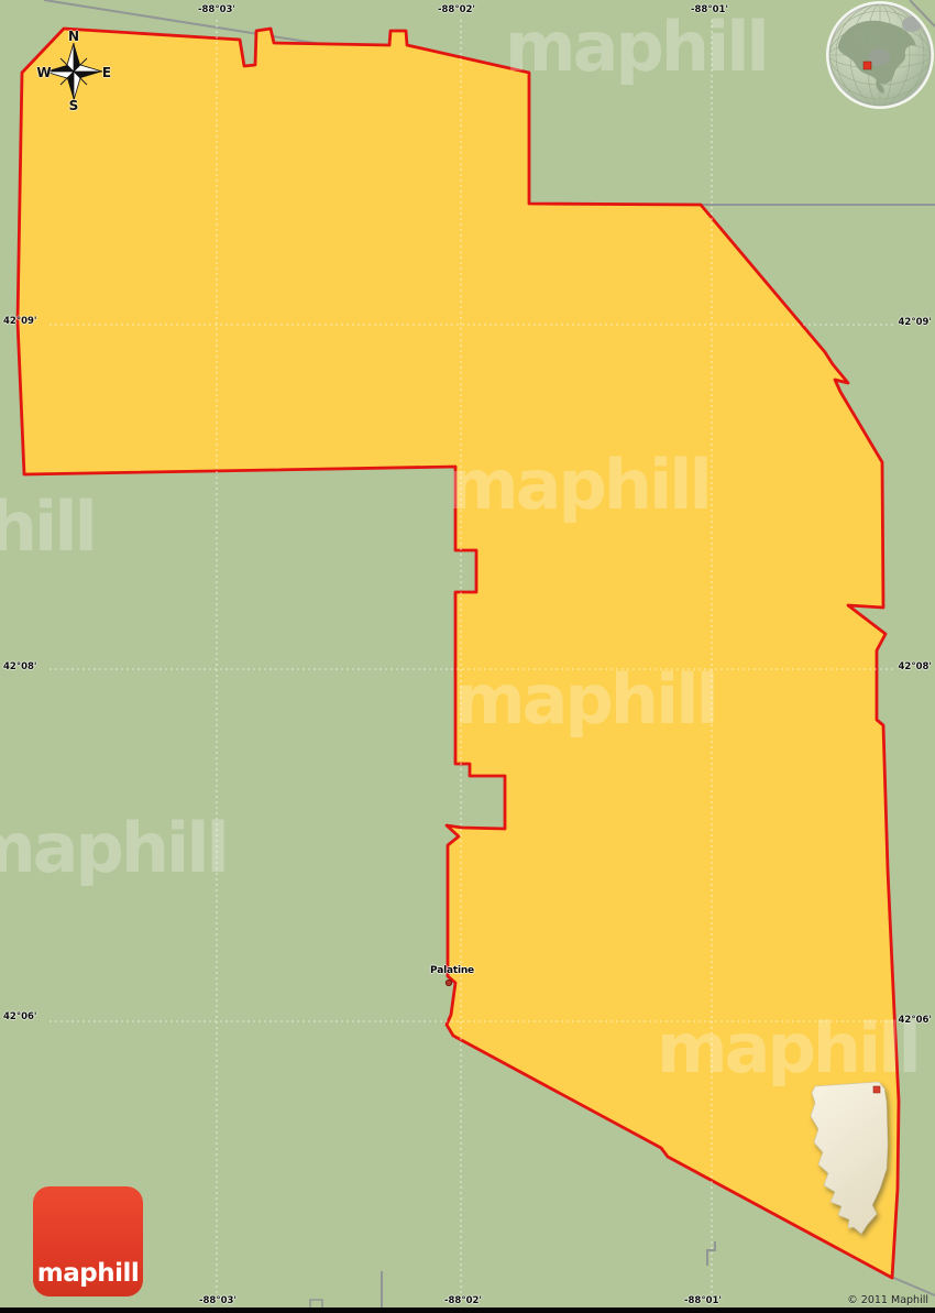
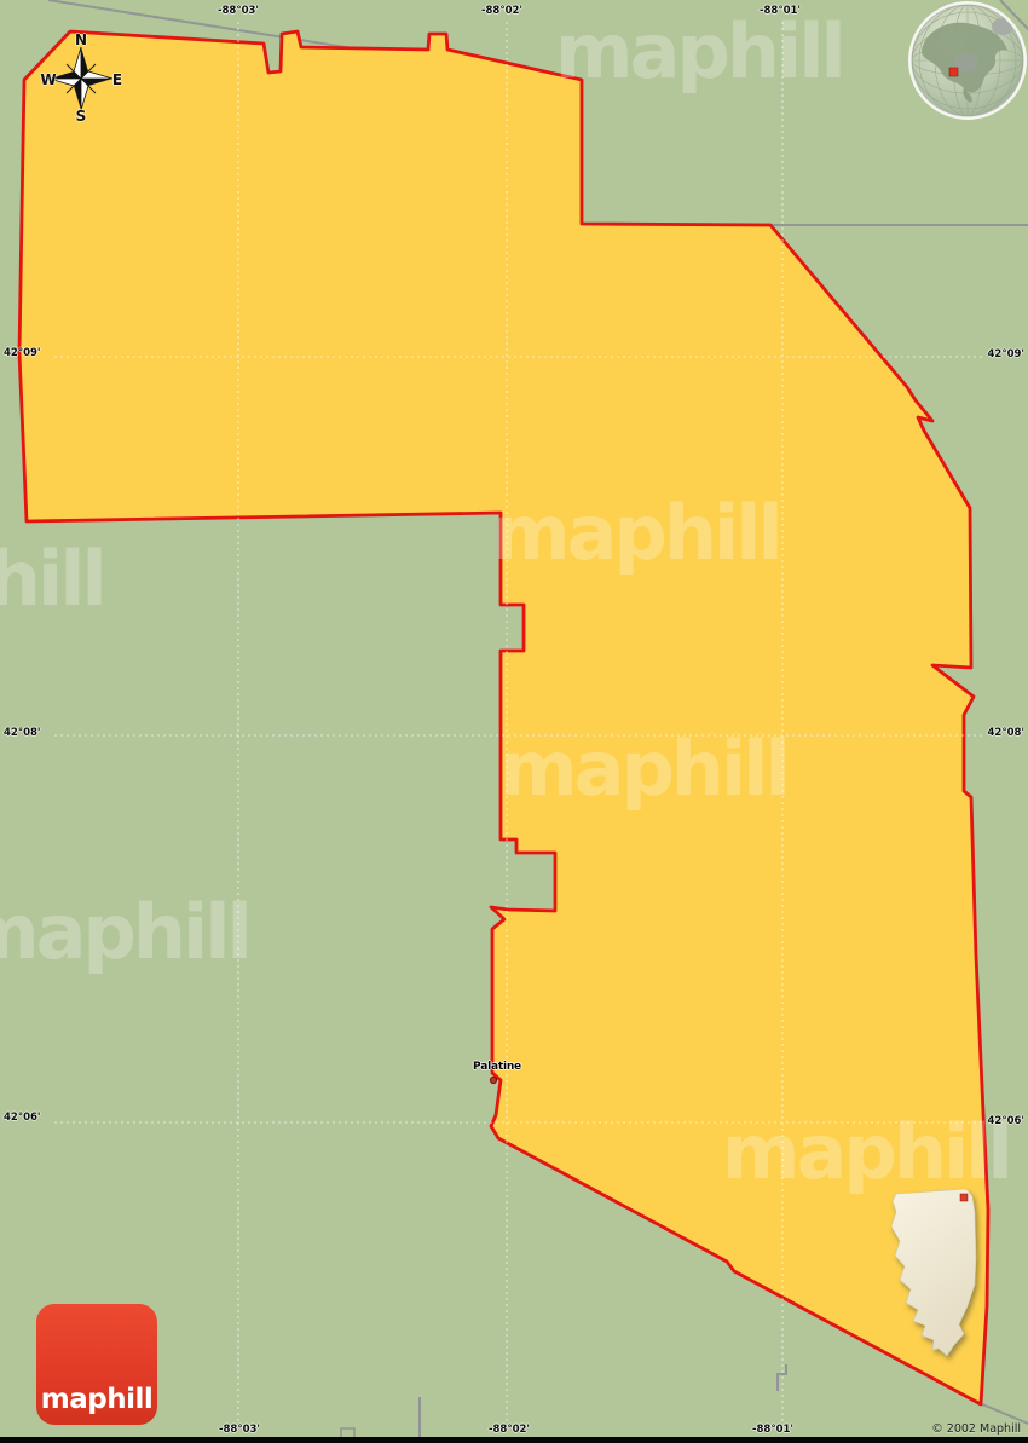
  maphill
  maphill
  maphill
  aphill
  maphill
  N
  E
  S
  W
  -88°03'
  -88°02'
  -88°01'
  -88°03'
  -88°02'
  -88°01'
  42°09'
  42°08'
  42°06'
  42°09'
  42°08'
  42°06'
  Palatine
- © 2011 Maphill
+ © 2002 Maphill
  maphill
